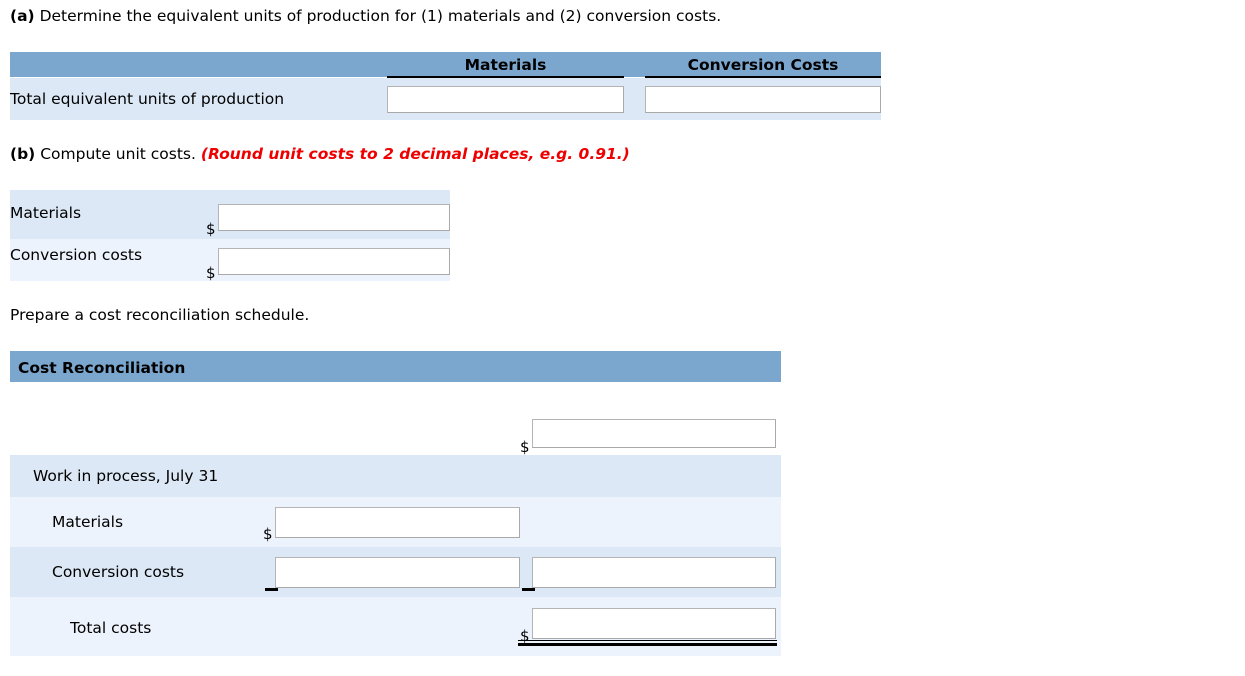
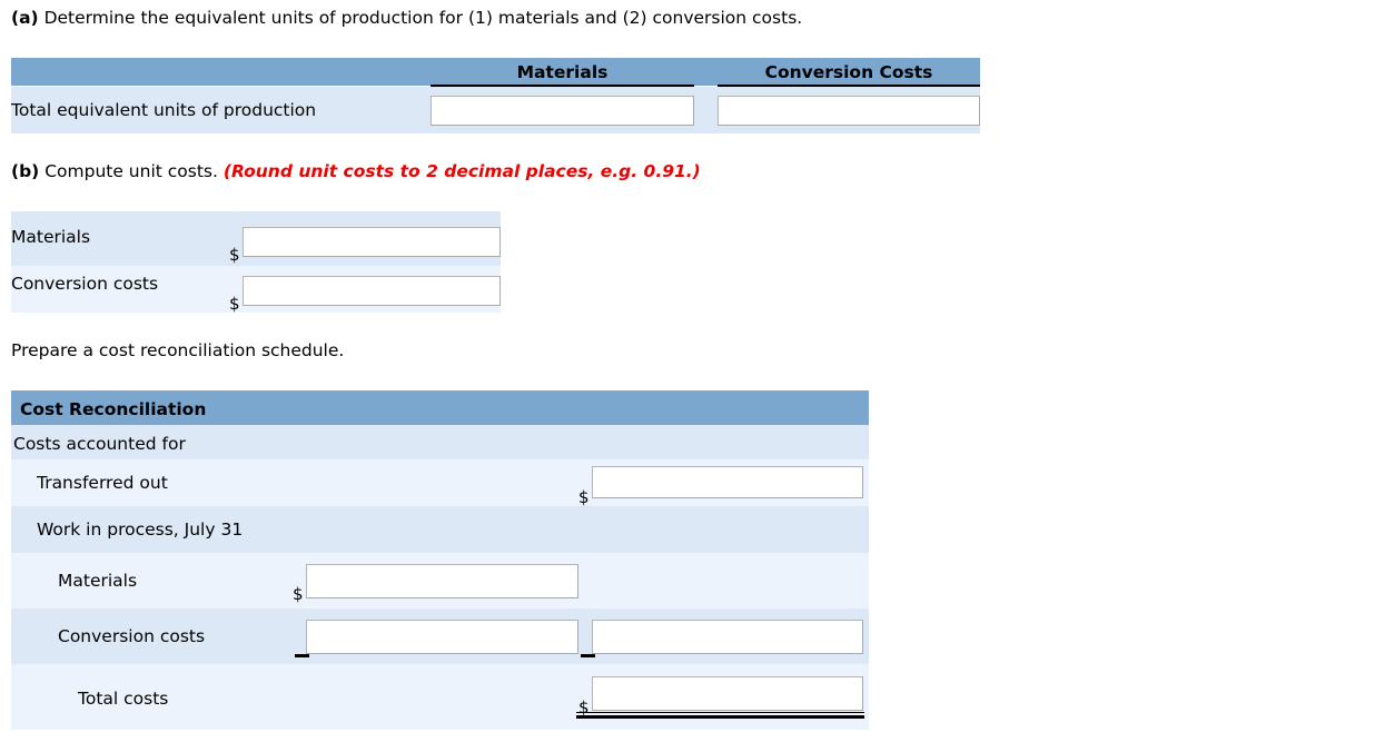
  (a) Determine the equivalent units of production for (1) materials and (2) conversion costs.
  Materials
  Conversion Costs
  Total equivalent units of production
  (b) Compute unit costs. (Round unit costs to 2 decimal places, e.g. 0.91.)
  Materials
  $
  Conversion costs
  $
  Prepare a cost reconciliation schedule.
  Cost Reconciliation
+ Costs accounted for
+ Transferred out
  $
  Work in process, July 31
  Materials
  $
  Conversion costs
  Total costs
  $
